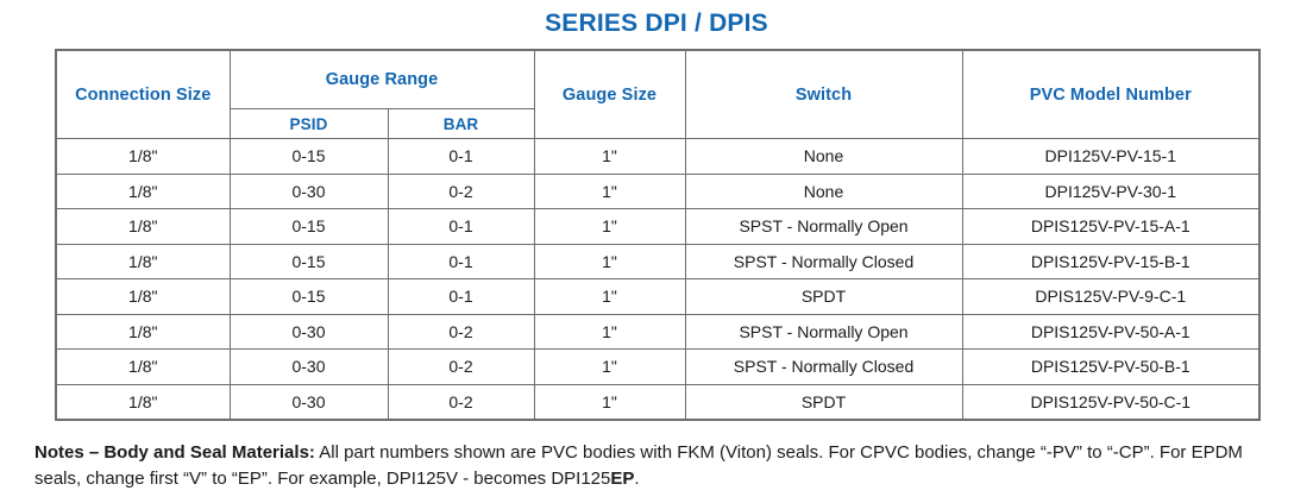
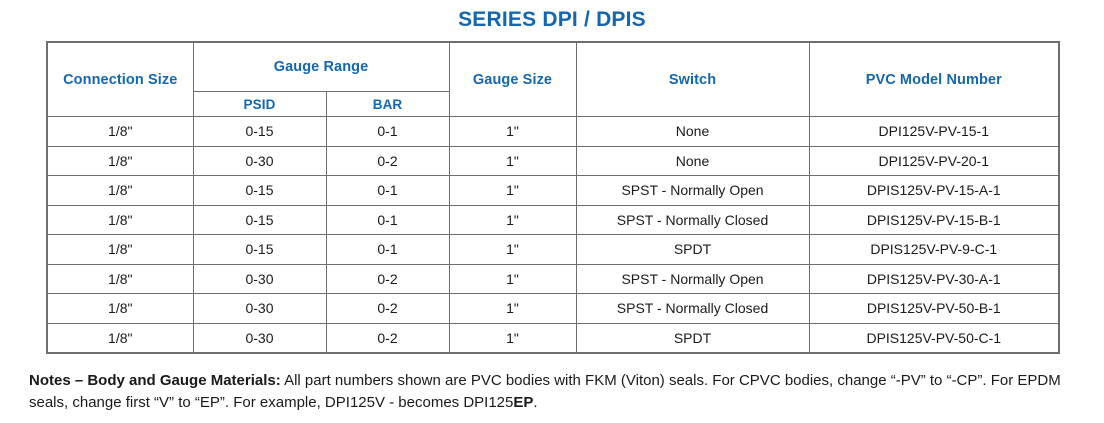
  SERIES DPI / DPIS
  Connection Size	Gauge Range	Gauge Size	Switch	PVC Model Number
  PSID	BAR
  1/8"	0-15	0-1	1"	None	DPI125V-PV-15-1
- 1/8"	0-30	0-2	1"	None	DPI125V-PV-30-1
+ 1/8"	0-30	0-2	1"	None	DPI125V-PV-20-1
  1/8"	0-15	0-1	1"	SPST - Normally Open	DPIS125V-PV-15-A-1
  1/8"	0-15	0-1	1"	SPST - Normally Closed	DPIS125V-PV-15-B-1
  1/8"	0-15	0-1	1"	SPDT	DPIS125V-PV-9-C-1
- 1/8"	0-30	0-2	1"	SPST - Normally Open	DPIS125V-PV-50-A-1
+ 1/8"	0-30	0-2	1"	SPST - Normally Open	DPIS125V-PV-30-A-1
  1/8"	0-30	0-2	1"	SPST - Normally Closed	DPIS125V-PV-50-B-1
  1/8"	0-30	0-2	1"	SPDT	DPIS125V-PV-50-C-1
- Notes – Body and Seal Materials: All part numbers shown are PVC bodies with FKM (Viton) seals. For CPVC bodies, change “-PV” to “-CP”. For EPDM seals, change first “V” to “EP”. For example, DPI125V - becomes DPI125EP.
+ Notes – Body and Gauge Materials: All part numbers shown are PVC bodies with FKM (Viton) seals. For CPVC bodies, change “-PV” to “-CP”. For EPDM seals, change first “V” to “EP”. For example, DPI125V - becomes DPI125EP.
